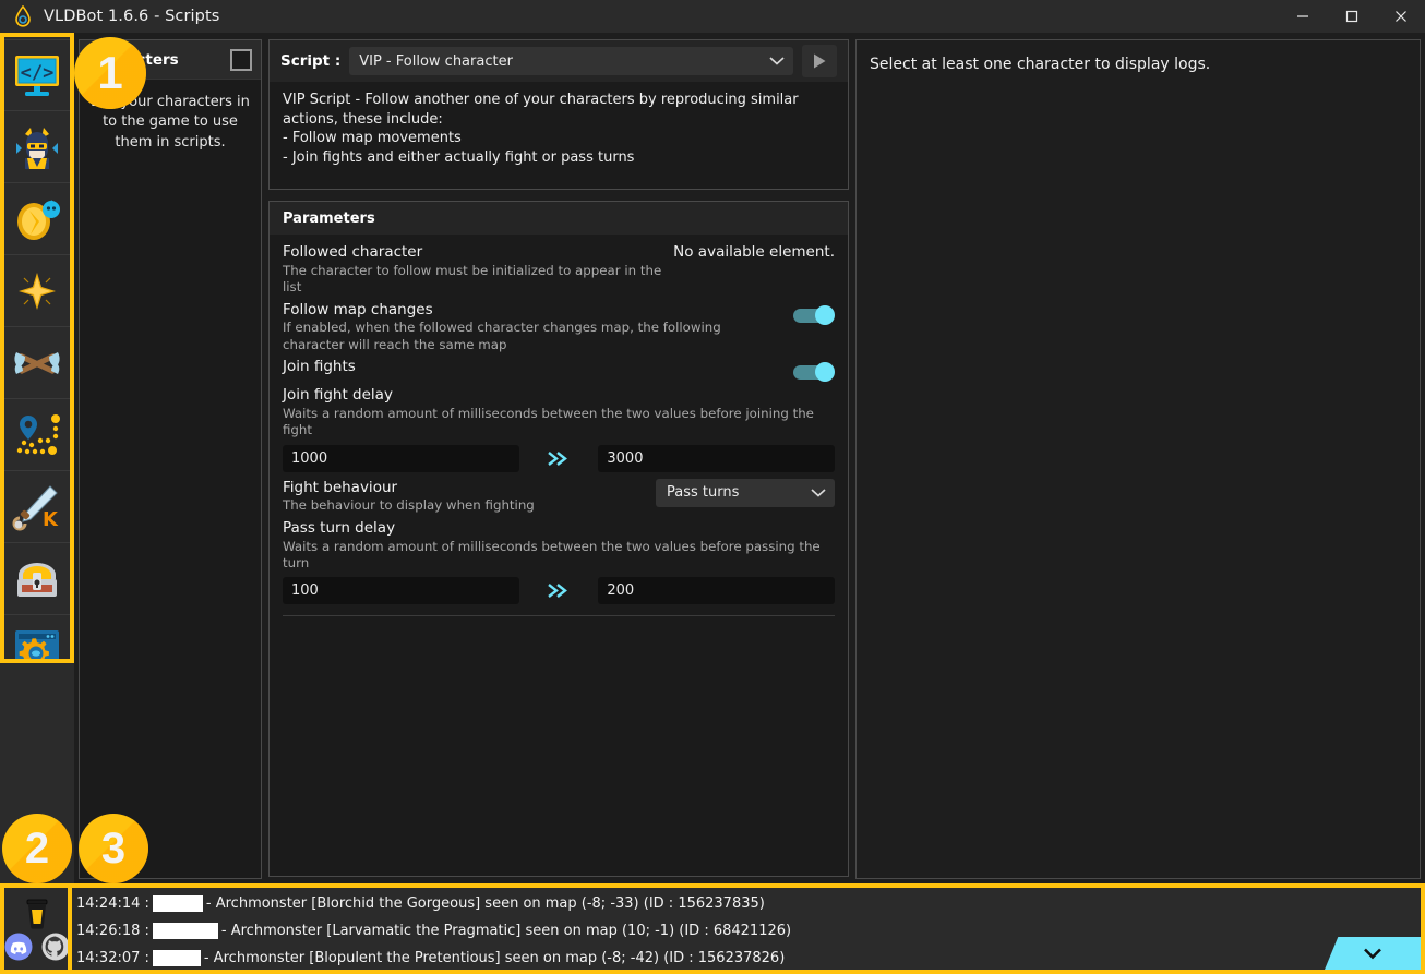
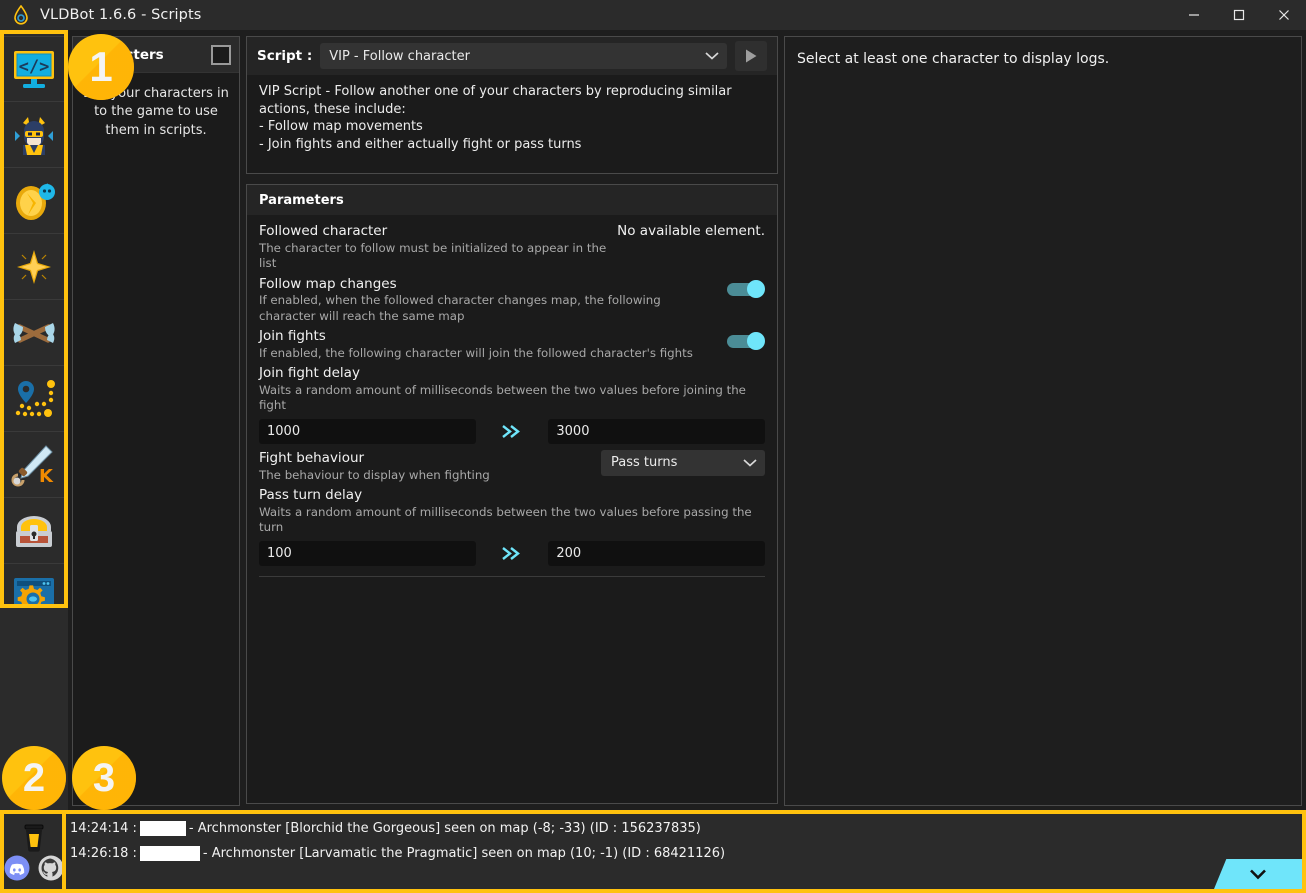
  VLDBot 1.6.6 - Scripts
  </>
  K
  r characters in to the game to use them in scripts.
  Script :
  VIP - Follow character
  VIP Script - Follow another one of your characters by reproducing similar actions, these include:
  - Follow map movements
  - Join fights and either actually fight or pass turns
  Parameters
  Followed character
  The character to follow must be initialized to appear in the list
  No available element.
  Follow map changes
  If enabled, when the followed character changes map, the following character will reach the same map
  Join fights
+ If enabled, the following character will join the followed character's fights
  Join fight delay
  Waits a random amount of milliseconds between the two values before joining the fight
  1000
  3000
  Fight behaviour
  The behaviour to display when fighting
  Pass turns
  Pass turn delay
  Waits a random amount of milliseconds between the two values before passing the turn
  100
  200
  Select at least one character to display logs.
  14:24:14 :
  - Archmonster [Blorchid the Gorgeous] seen on map (-8; -33) (ID : 156237835)
  14:26:18 :
  - Archmonster [Larvamatic the Pragmatic] seen on map (10; -1) (ID : 68421126)
- 14:32:07 :
- - Archmonster [Blopulent the Pretentious] seen on map (-8; -42) (ID : 156237826)
  1
  2
  3
